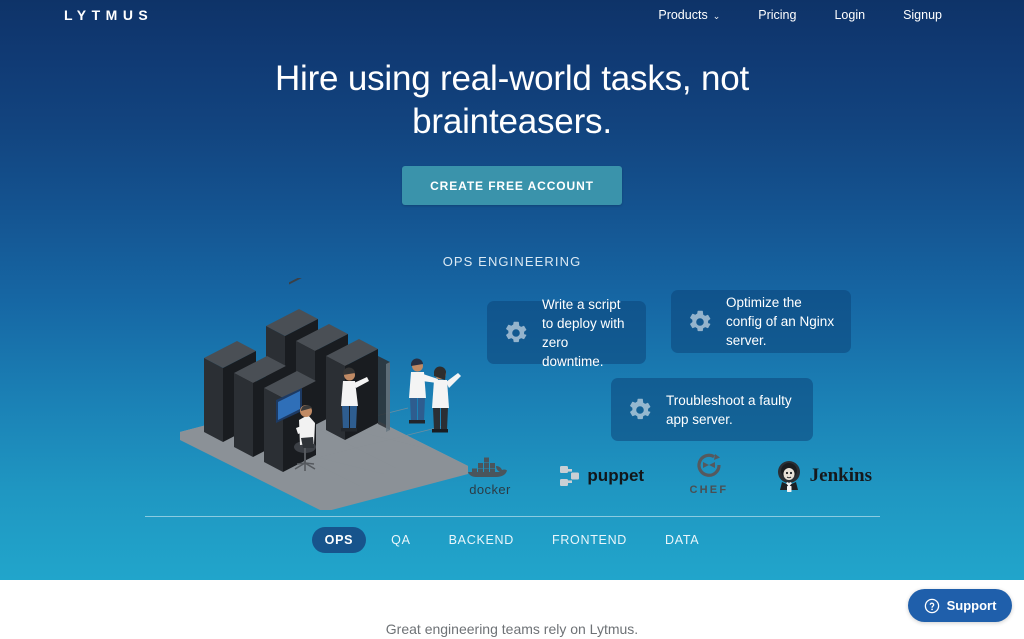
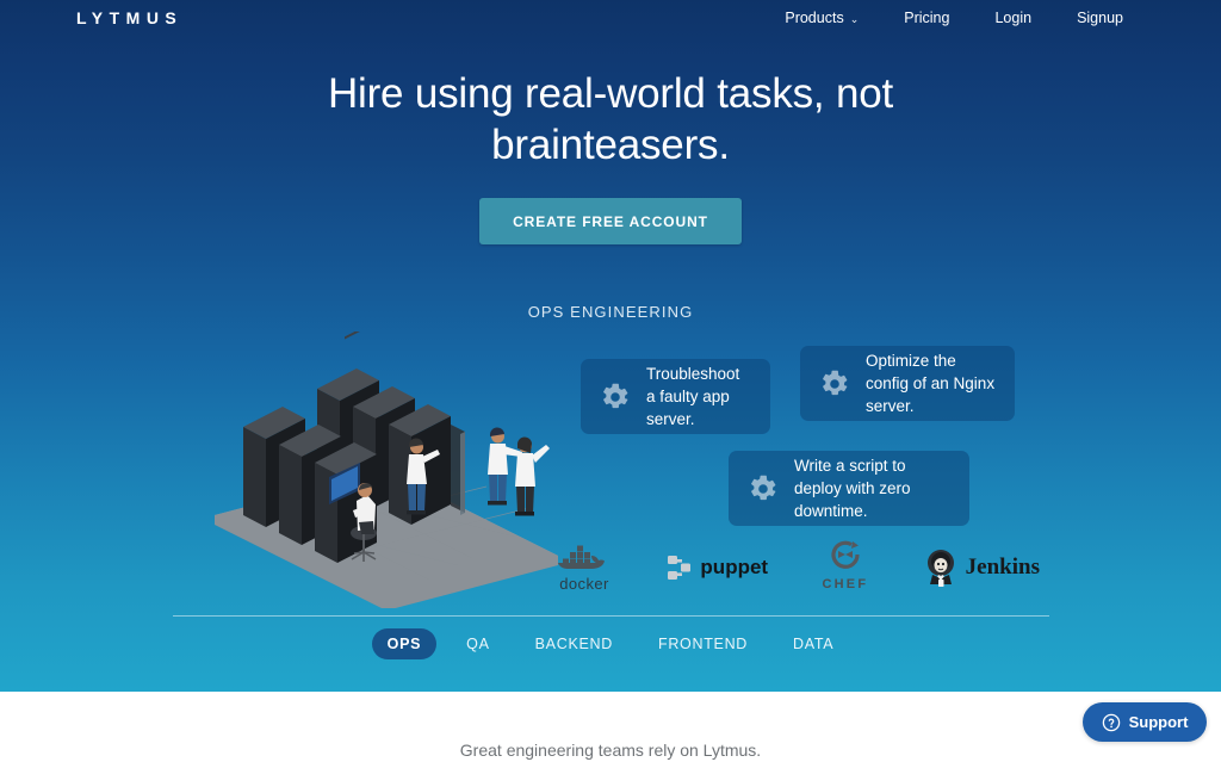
  LYTMUS
  Products
  ⌄
  Pricing
  Login
  Signup
  Hire using real-world tasks, not brainteasers.
  CREATE FREE ACCOUNT
  OPS ENGINEERING
- Write a script to deploy with zero downtime.
+ Troubleshoot a faulty app server.
  Optimize the config of an Nginx server.
- Troubleshoot a faulty app server.
+ Write a script to deploy with zero downtime.
  docker
  puppet
  CHEF
  Jenkins
  OPS
  QA
  BACKEND
  FRONTEND
  DATA
  Great engineering teams rely on Lytmus.
  Support
